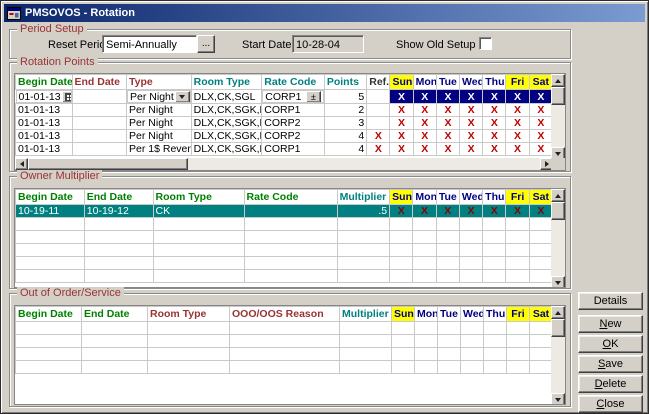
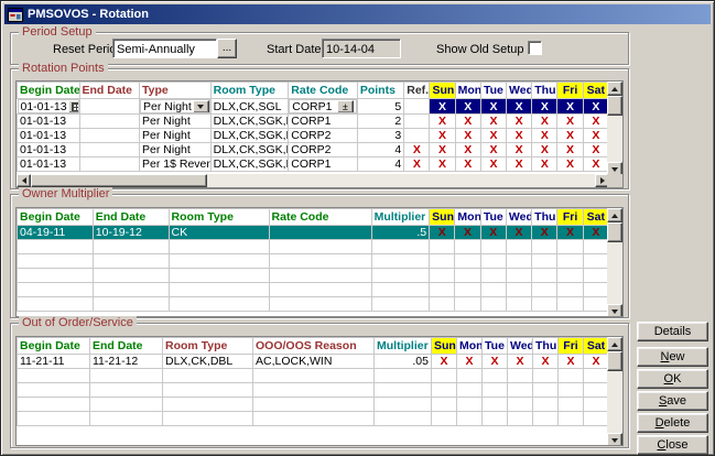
  PMSOVOS - Rotation
  Period Setup
  Reset Peri
  Semi-Annually
  ...
  Start Date
- 10-28-04
+ 10-14-04
  Show Old Setup
  Rotation Points
  Begin Date	End Date	Type	Room Type	Rate Code	Points	Ref.	Sun	Mon	Tue	Wed	Thu	Fri	Sat
  01-01-13 Per Night				DLX,CK,SGL	CORP1 ±						5		X	X	X	X	X	X	X
  01-01-13		Per Night	DLX,CK,SGK,	CORP1	2		X	X	X	X	X	X	X
  01-01-13		Per Night	DLX,CK,SGK,	CORP2	3		X	X	X	X	X	X	X
  01-01-13		Per Night	DLX,CK,SGK,	CORP2	4	X	X	X	X	X	X	X	X
  01-01-13		Per 1$ Reven	DLX,CK,SGK,	CORP1	4	X	X	X	X	X	X	X	X
  Owner Multiplier
  Begin Date	End Date	Room Type	Rate Code	Multiplier	Sun	Mon	Tue	Wed	Thu	Fri	Sat
- 10-19-11	10-19-12	CK		.5	X	X	X	X	X	X	X
+ 04-19-11	10-19-12	CK		.5	X	X	X	X	X	X	X
  Out of Order/Service
  Begin Date	End Date	Room Type	OOO/OOS Reason	Multiplier	Sun	Mon	Tue	Wed	Thu	Fri	Sat
+ 11-21-11	11-21-12	DLX,CK,DBL	AC,LOCK,WIN	.05	X	X	X	X	X	X	X
  Details
  New
  OK
  Save
  Delete
  Close
